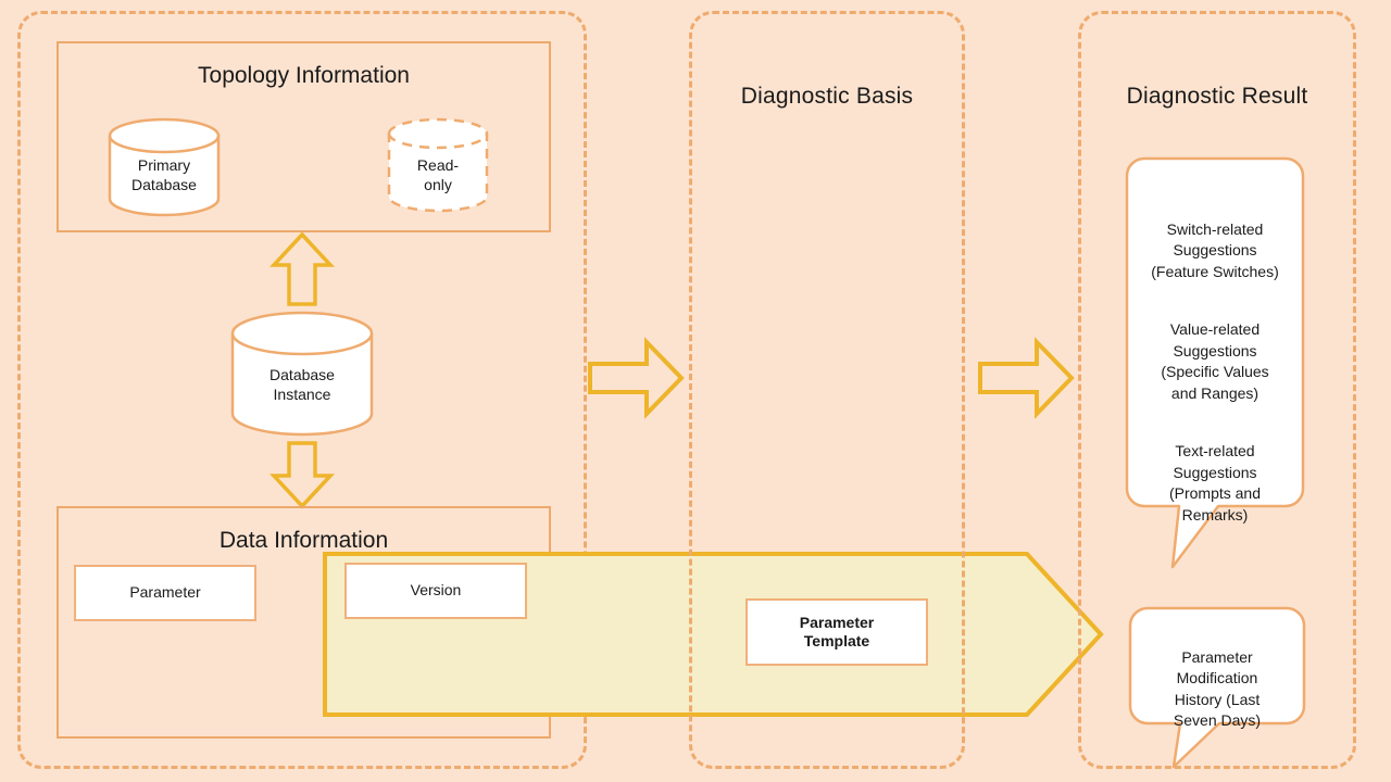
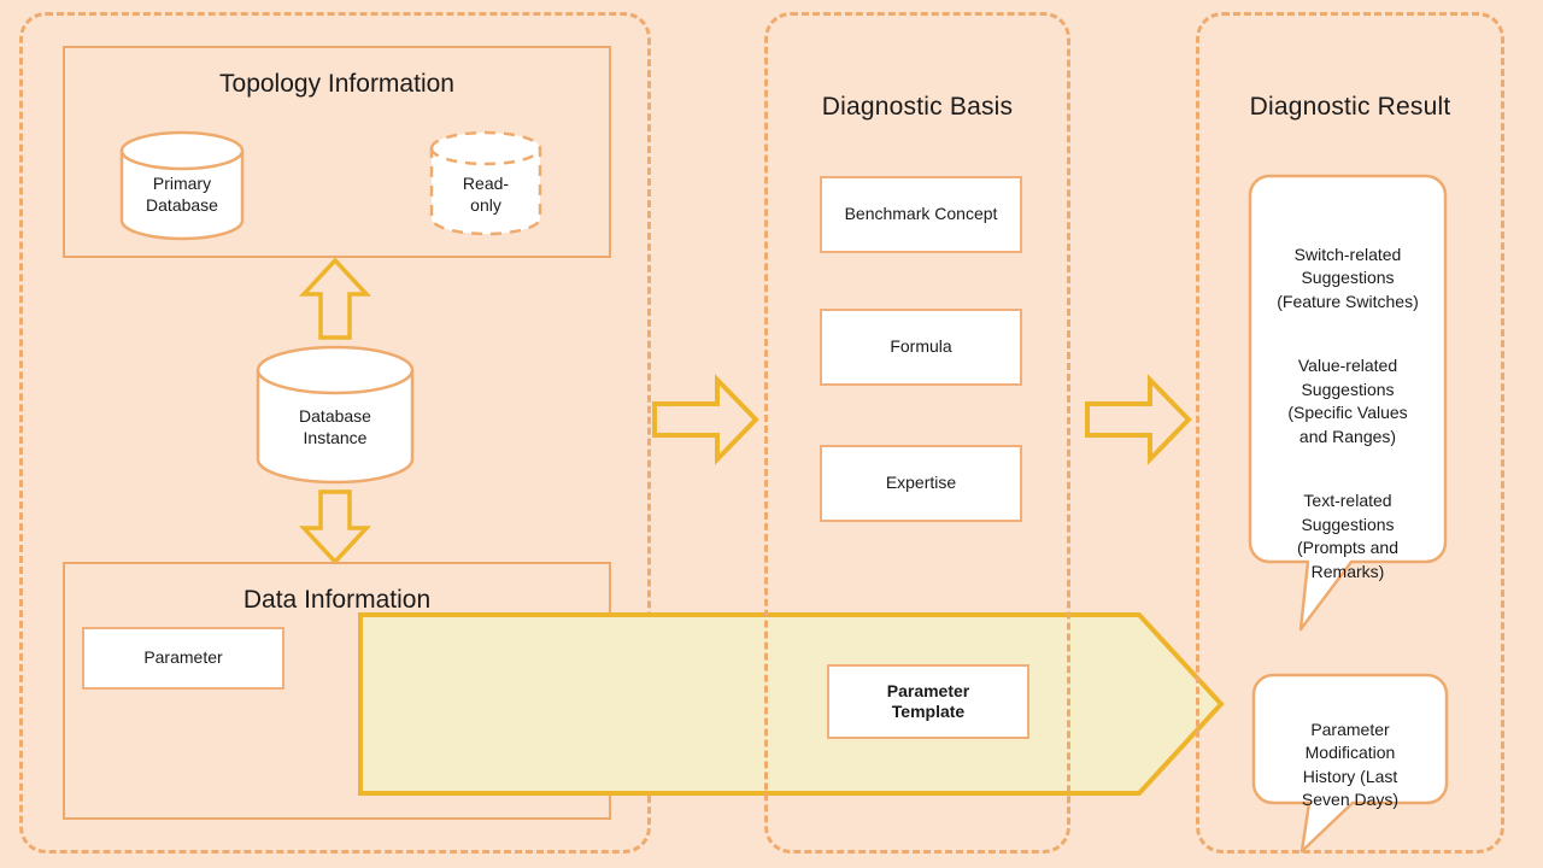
  Topology Information
  Primary
  Database
  Read-
  only
  Database
  Instance
  Data Information
- Version
  Parameter
  Parameter
  Template
  Diagnostic Basis
+ Benchmark Concept
+ Formula
+ Expertise
  Diagnostic Result
  Switch-related
  Suggestions
  (Feature Switches)
  Value-related
  Suggestions
  (Specific Values
  and Ranges)
  Text-related
  Suggestions
  (Prompts and
  Remarks)
  Parameter
  Modification
  History (Last
  Seven Days)
